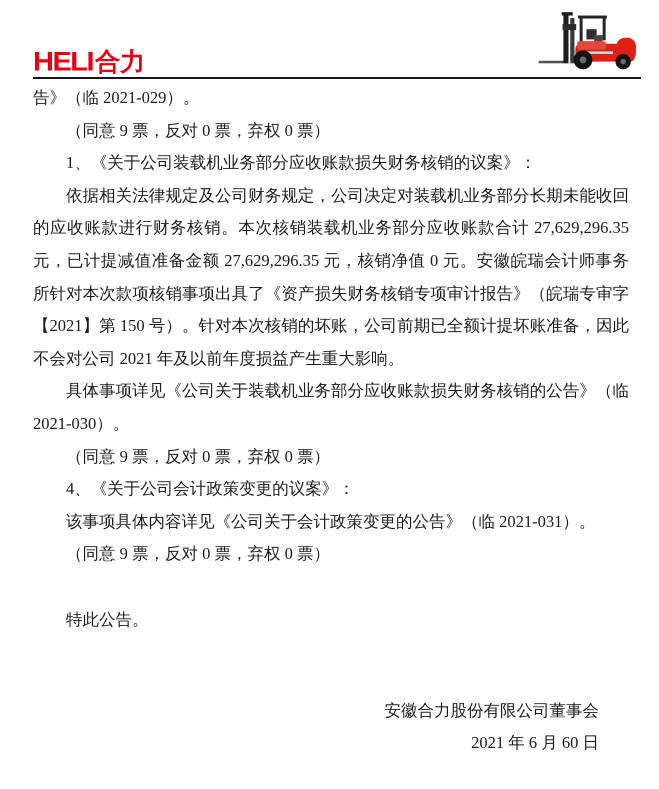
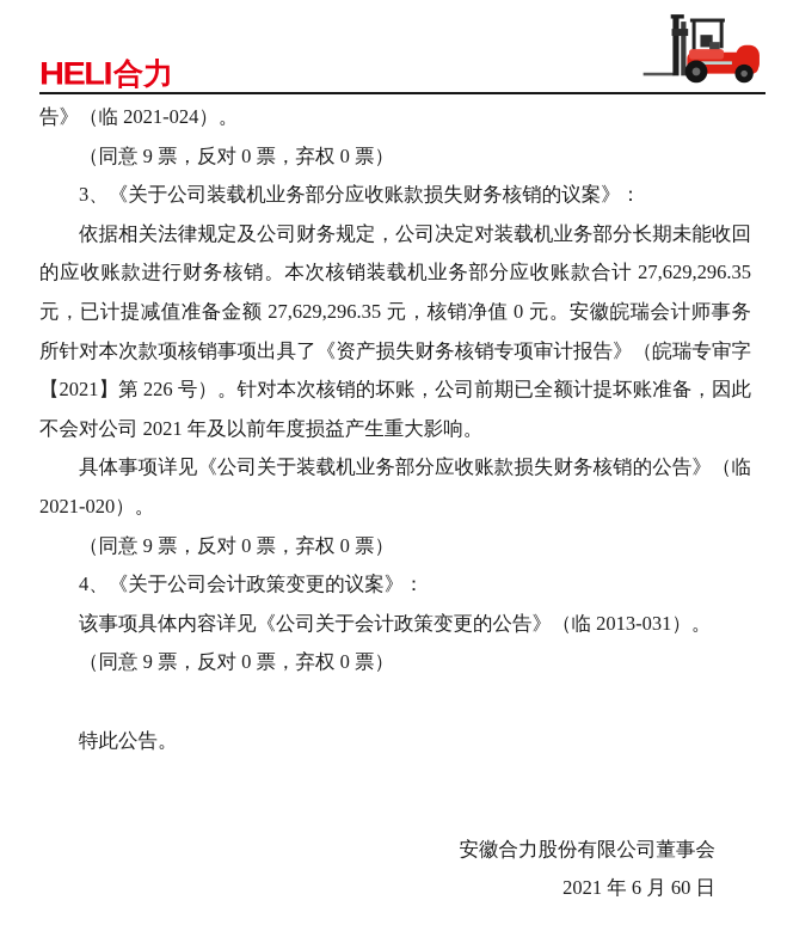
  HELI
  合力
- 告》（临 2021-029）。
+ 告》（临 2021-024）。
  （同意 9 票，反对 0 票，弃权 0 票）
- 1、《关于公司装载机业务部分应收账款损失财务核销的议案》：
+ 3、《关于公司装载机业务部分应收账款损失财务核销的议案》：
- 依据相关法律规定及公司财务规定，公司决定对装载机业务部分长期未能收回的应收账款进行财务核销。本次核销装载机业务部分应收账款合计 27,629,296.35 元，已计提减值准备金额 27,629,296.35 元，核销净值 0 元。安徽皖瑞会计师事务所针对本次款项核销事项出具了《资产损失财务核销专项审计报告》（皖瑞专审字【2021】第 150 号）。针对本次核销的坏账，公司前期已全额计提坏账准备，因此不会对公司 2021 年及以前年度损益产生重大影响。
+ 依据相关法律规定及公司财务规定，公司决定对装载机业务部分长期未能收回的应收账款进行财务核销。本次核销装载机业务部分应收账款合计 27,629,296.35 元，已计提减值准备金额 27,629,296.35 元，核销净值 0 元。安徽皖瑞会计师事务所针对本次款项核销事项出具了《资产损失财务核销专项审计报告》（皖瑞专审字【2021】第 226 号）。针对本次核销的坏账，公司前期已全额计提坏账准备，因此不会对公司 2021 年及以前年度损益产生重大影响。
- 具体事项详见《公司关于装载机业务部分应收账款损失财务核销的公告》（临 2021-030）。
+ 具体事项详见《公司关于装载机业务部分应收账款损失财务核销的公告》（临 2021-020）。
  （同意 9 票，反对 0 票，弃权 0 票）
  4、《关于公司会计政策变更的议案》：
- 该事项具体内容详见《公司关于会计政策变更的公告》（临 2021-031）。
+ 该事项具体内容详见《公司关于会计政策变更的公告》（临 2013-031）。
  （同意 9 票，反对 0 票，弃权 0 票）
  特此公告。
  安徽合力股份有限公司董事会
  2021 年 6 月 60 日
